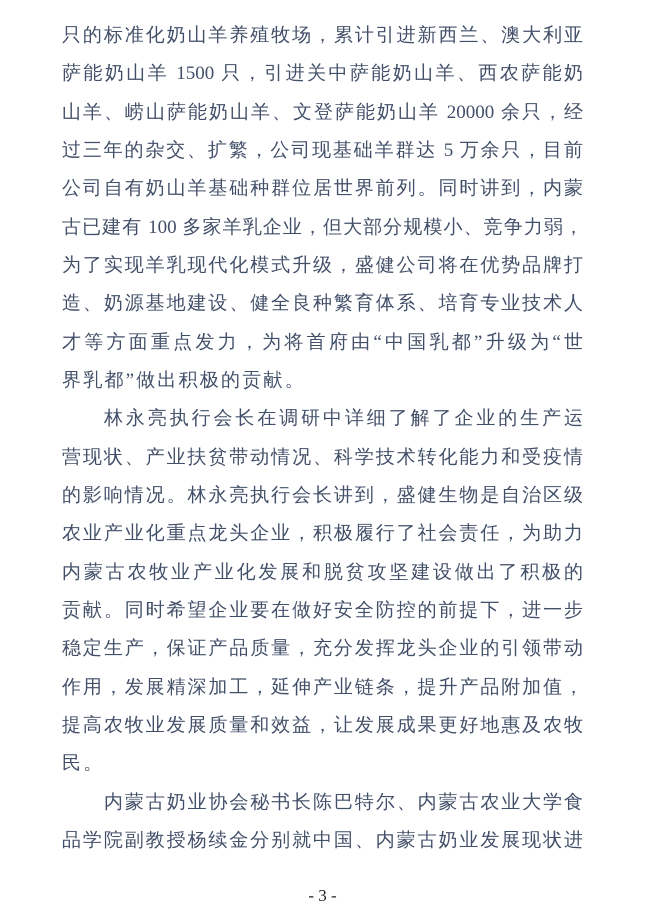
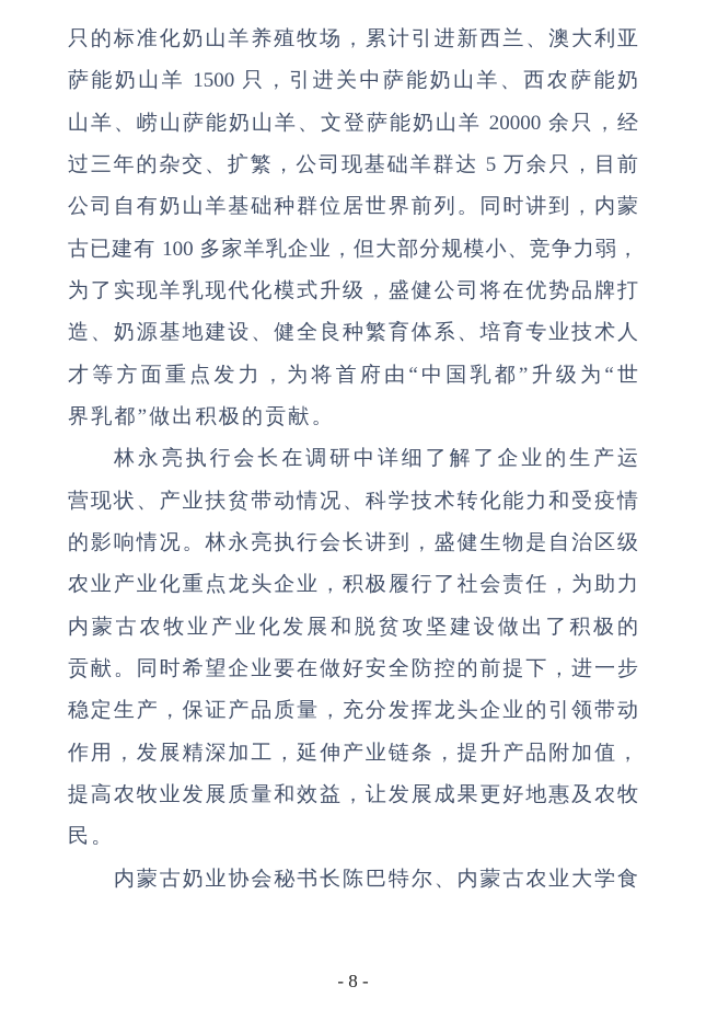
  只的标准化奶山羊养殖牧场，累计引进新西兰、澳大利亚
  萨能奶山羊 1500 只，引进关中萨能奶山羊、西农萨能奶
  山羊、崂山萨能奶山羊、文登萨能奶山羊 20000 余只，经
  过三年的杂交、扩繁，公司现基础羊群达 5 万余只，目前
  公司自有奶山羊基础种群位居世界前列。同时讲到，内蒙
  古已建有 100 多家羊乳企业，但大部分规模小、竞争力弱，
  为了实现羊乳现代化模式升级，盛健公司将在优势品牌打
  造、奶源基地建设、健全良种繁育体系、培育专业技术人
  才等方面重点发力，为将首府由“中国乳都”升级为“世
  界乳都”做出积极的贡献。
  林永亮执行会长在调研中详细了解了企业的生产运
  营现状、产业扶贫带动情况、科学技术转化能力和受疫情
  的影响情况。林永亮执行会长讲到，盛健生物是自治区级
  农业产业化重点龙头企业，积极履行了社会责任，为助力
  内蒙古农牧业产业化发展和脱贫攻坚建设做出了积极的
  贡献。同时希望企业要在做好安全防控的前提下，进一步
  稳定生产，保证产品质量，充分发挥龙头企业的引领带动
  作用，发展精深加工，延伸产业链条，提升产品附加值，
  提高农牧业发展质量和效益，让发展成果更好地惠及农牧
  民。
  内蒙古奶业协会秘书长陈巴特尔、内蒙古农业大学食
- 品学院副教授杨续金分别就中国、内蒙古奶业发展现状进
- - 3 -
+ - 8 -
